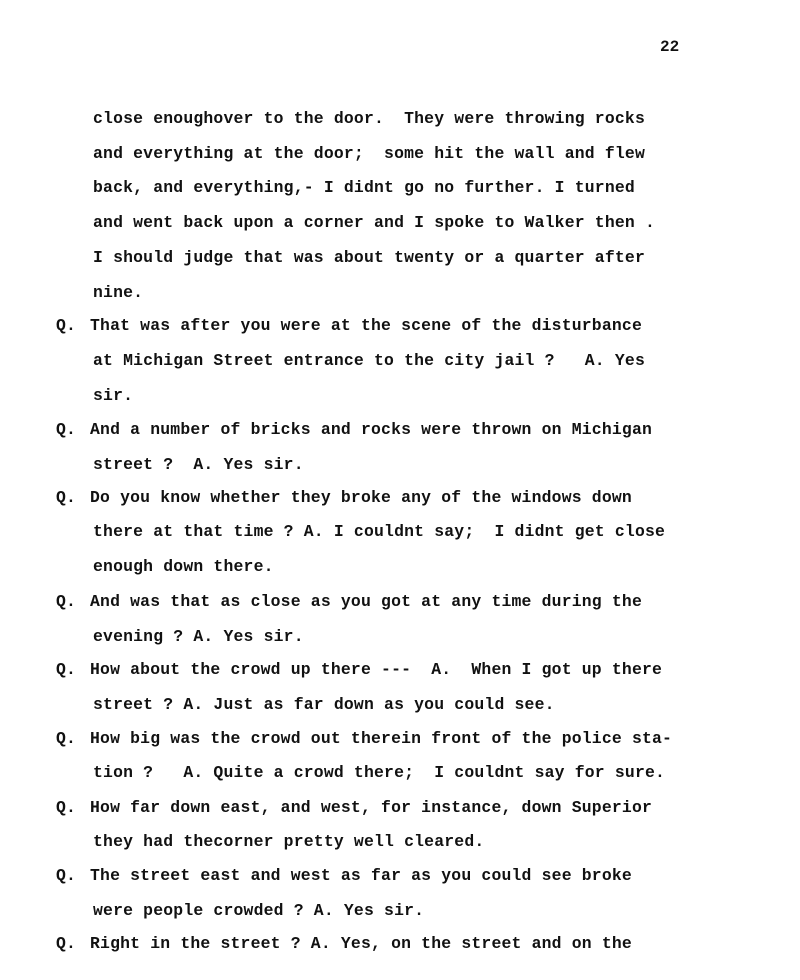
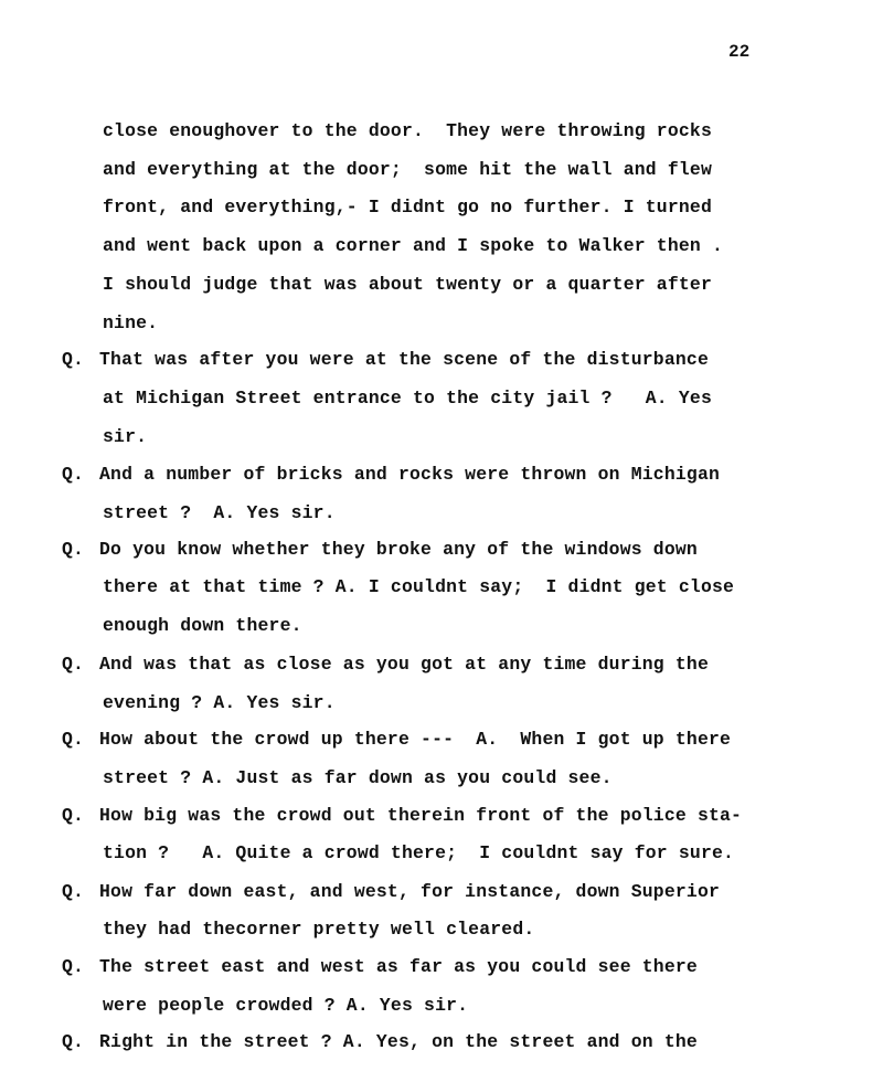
  22
  close enoughover to the door. They were throwing rocks
  and everything at the door; some hit the wall and flew
- back, and everything,- I didnt go no further. I turned
+ front, and everything,- I didnt go no further. I turned
  and went back upon a corner and I spoke to Walker then .
  I should judge that was about twenty or a quarter after
  nine.
  Q.
  That was after you were at the scene of the disturbance
  at Michigan Street entrance to the city jail ? A. Yes
  sir.
  Q.
  And a number of bricks and rocks were thrown on Michigan
  street ? A. Yes sir.
  Q.
  Do you know whether they broke any of the windows down
  there at that time ? A. I couldnt say; I didnt get close
  enough down there.
  Q.
  And was that as close as you got at any time during the
  evening ? A. Yes sir.
  Q.
  How about the crowd up there --- A. When I got up there
  street ? A. Just as far down as you could see.
  Q.
  How big was the crowd out therein front of the police sta-
  tion ? A. Quite a crowd there; I couldnt say for sure.
  Q.
  How far down east, and west, for instance, down Superior
  they had thecorner pretty well cleared.
  Q.
- The street east and west as far as you could see broke
+ The street east and west as far as you could see there
  were people crowded ? A. Yes sir.
  Q.
  Right in the street ? A. Yes, on the street and on the
